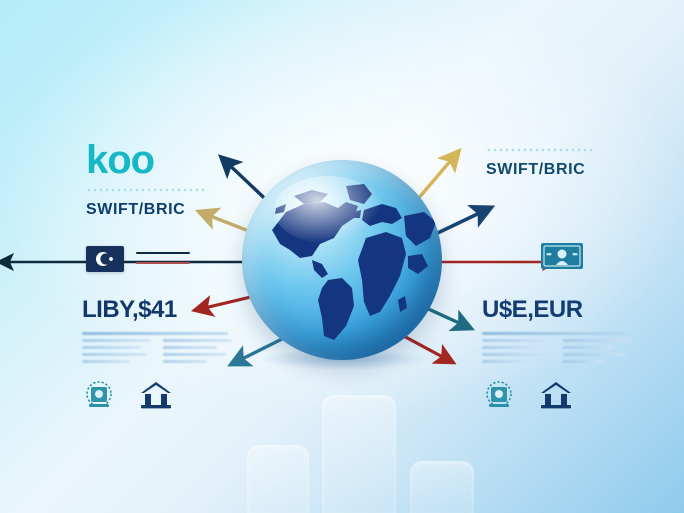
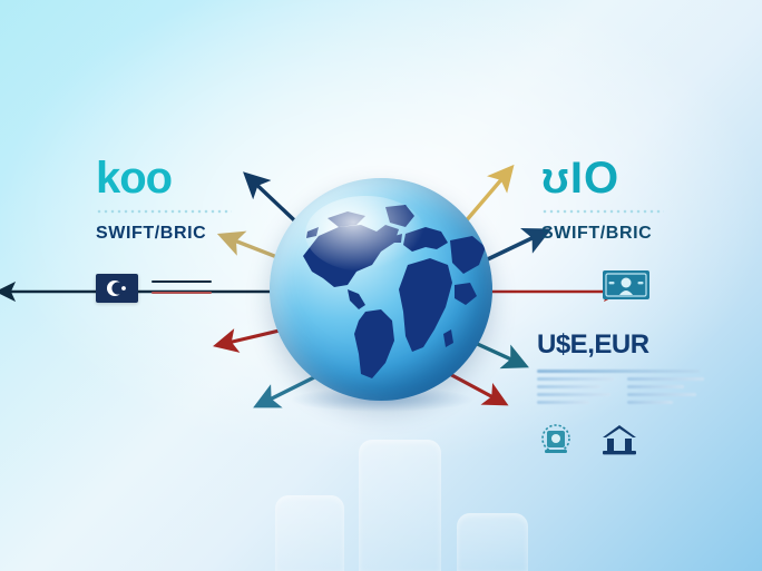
  koo
  SWIFT/BRIC
+ ʊIO
  SWIFT/BRIC
- LIBY,$41
  U$E,EUR
